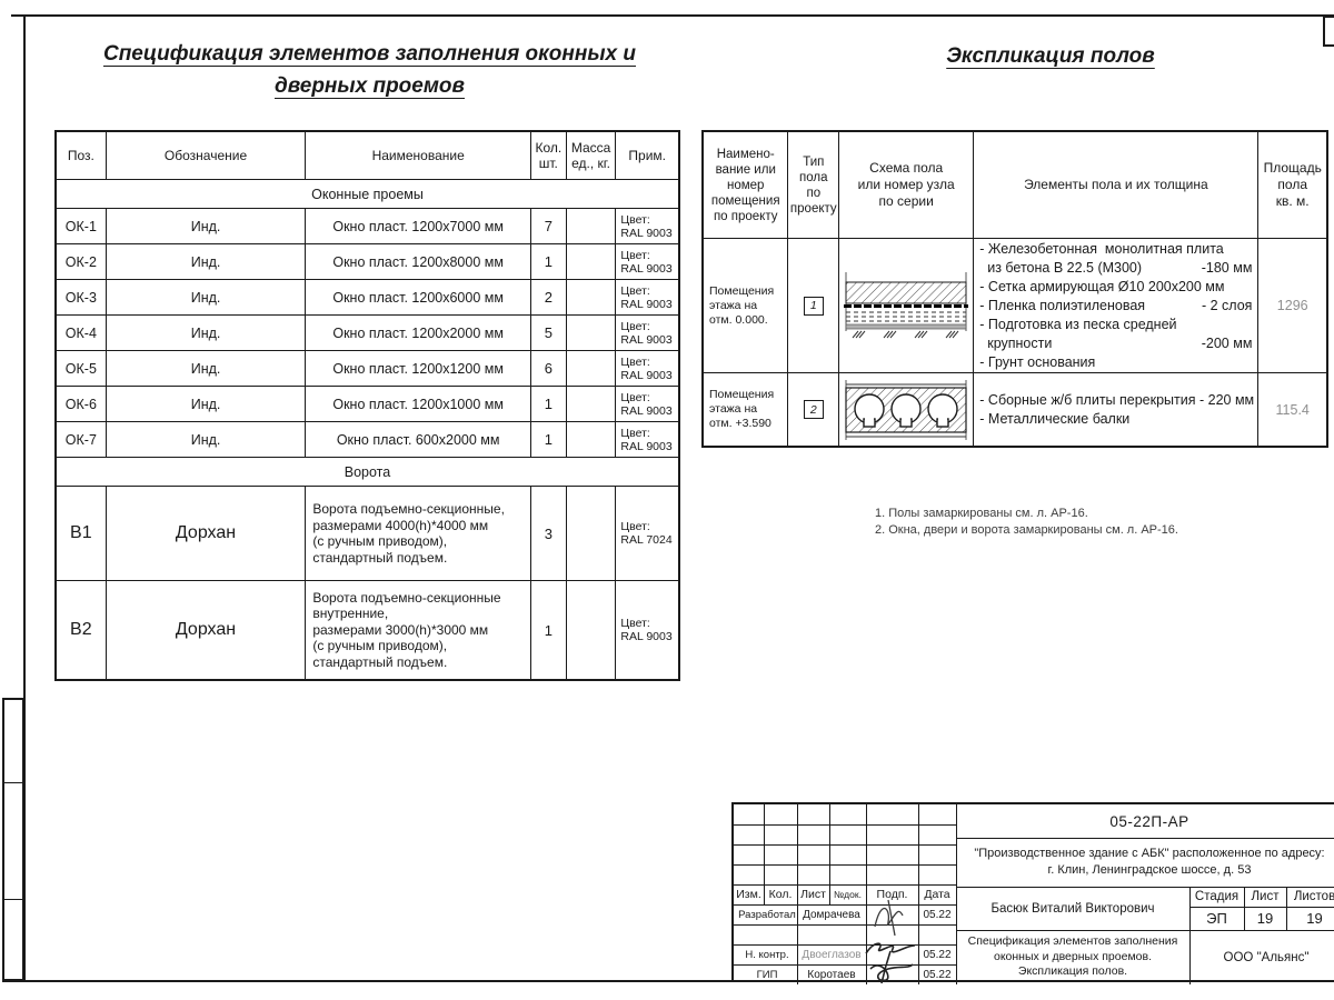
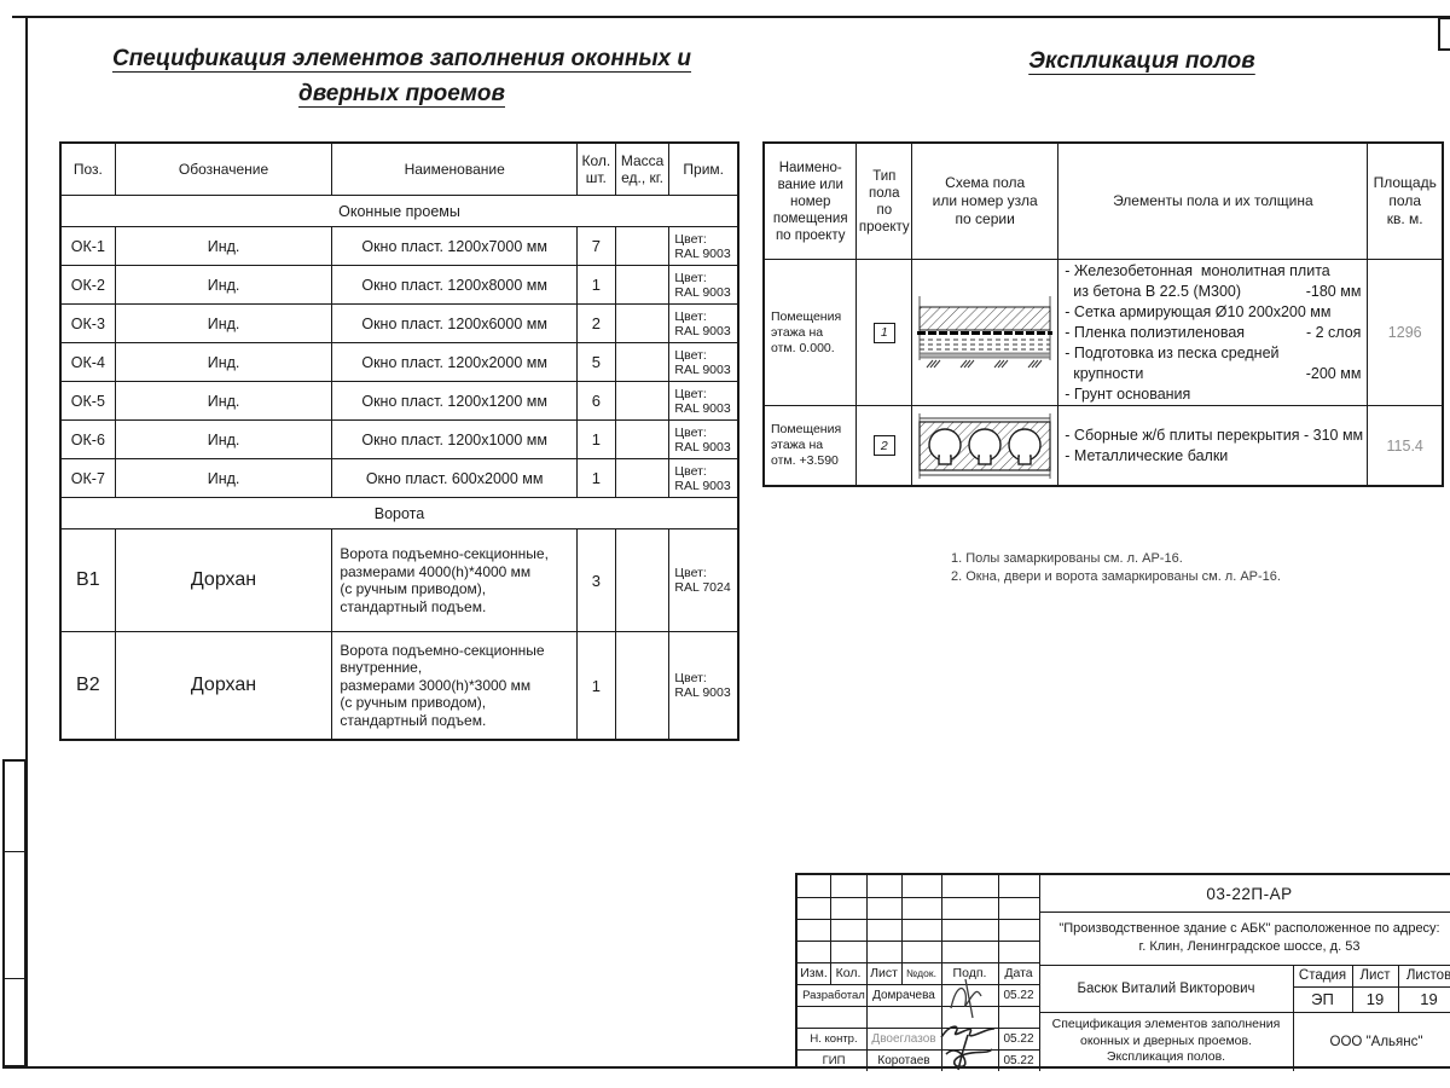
  Спецификация элементов заполнения оконных и
  дверных проемов
  Экспликация полов
  Поз.
  Обозначение
  Наименование
  Кол.
  шт.
  Масса
  ед., кг.
  Прим.
  Оконные проемы
  ОК-1
  Инд.
  Окно пласт. 1200х7000 мм
  7
  Цвет:
  RAL 9003
  ОК-2
  Инд.
  Окно пласт. 1200х8000 мм
  1
  Цвет:
  RAL 9003
  ОК-3
  Инд.
  Окно пласт. 1200х6000 мм
  2
  Цвет:
  RAL 9003
  ОК-4
  Инд.
  Окно пласт. 1200х2000 мм
  5
  Цвет:
  RAL 9003
  ОК-5
  Инд.
  Окно пласт. 1200х1200 мм
  6
  Цвет:
  RAL 9003
  ОК-6
  Инд.
  Окно пласт. 1200х1000 мм
  1
  Цвет:
  RAL 9003
  ОК-7
  Инд.
  Окно пласт. 600х2000 мм
  1
  Цвет:
  RAL 9003
  Ворота
  В1
  Дорхан
  Ворота подъемно-секционные,
  размерами 4000(h)*4000 мм
  (с ручным приводом),
  стандартный подъем.
  3
  Цвет:
  RAL 7024
  В2
  Дорхан
  Ворота подъемно-секционные
  внутренние,
  размерами 3000(h)*3000 мм
  (с ручным приводом),
  стандартный подъем.
  1
  Цвет:
  RAL 9003
  Наимено-
  вание или
  номер
  помещения
  по проекту
  Тип
  пола
  по
  проекту
  Схема пола
  или номер узла
  по серии
  Элементы пола и их толщина
  Площадь
  пола
  кв. м.
  Помещения
  этажа на
  отм. 0.000.
  1
  - Железобетонная монолитная плита
  из бетона В 22.5 (М300)
  -180 мм
  - Сетка армирующая Ø10 200х200 мм
  - Пленка полиэтиленовая
  - 2 слоя
  - Подготовка из песка средней
  крупности
  -200 мм
  - Грунт основания
  1296
  Помещения
  этажа на
  отм. +3.590
  2
- - Сборные ж/б плиты перекрытия - 220 мм
+ - Сборные ж/б плиты перекрытия - 310 мм
  - Металлические балки
  115.4
  1. Полы замаркированы см. л. АР-16.
  2. Окна, двери и ворота замаркированы см. л. АР-16.
  Изм.
  Кол.
  Лист
  №док.
  Подп.
  Дата
  Разработал
  Домрачева
  05.22
  Н. контр.
  Двоеглазов
  05.22
  ГИП
  Коротаев
  05.22
- 05-22П-АР
+ 03-22П-АР
  "Производственное здание с АБК" расположенное по адресу:
  г. Клин, Ленинградское шоссе, д. 53
  Басюк Виталий Викторович
  Стадия
  Лист
  Листов
  ЭП
  19
  19
  Спецификация элементов заполнения
  оконных и дверных проемов.
  Экспликация полов.
  ООО "Альянс"
